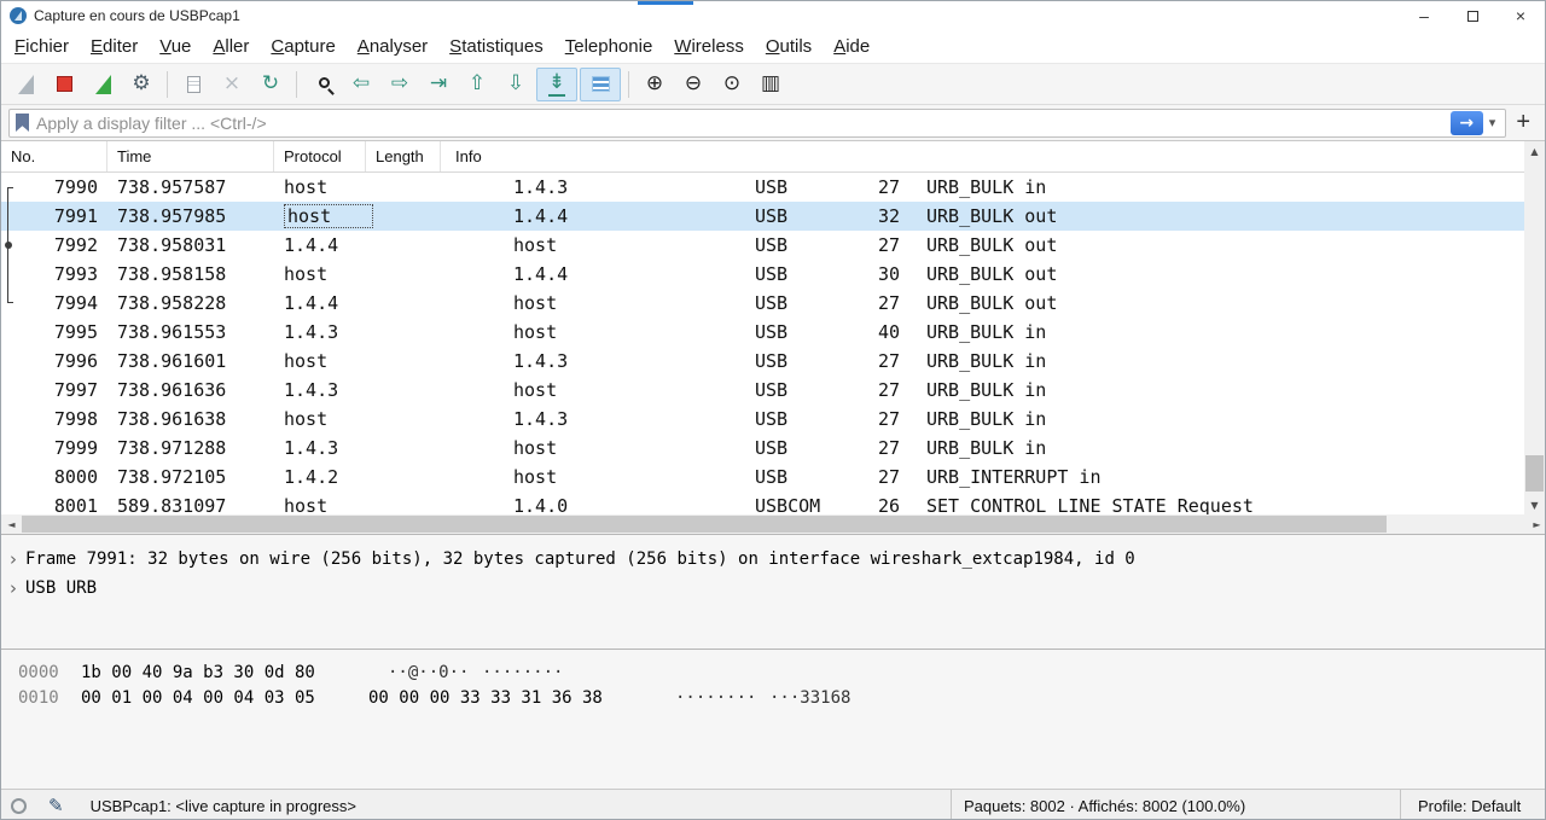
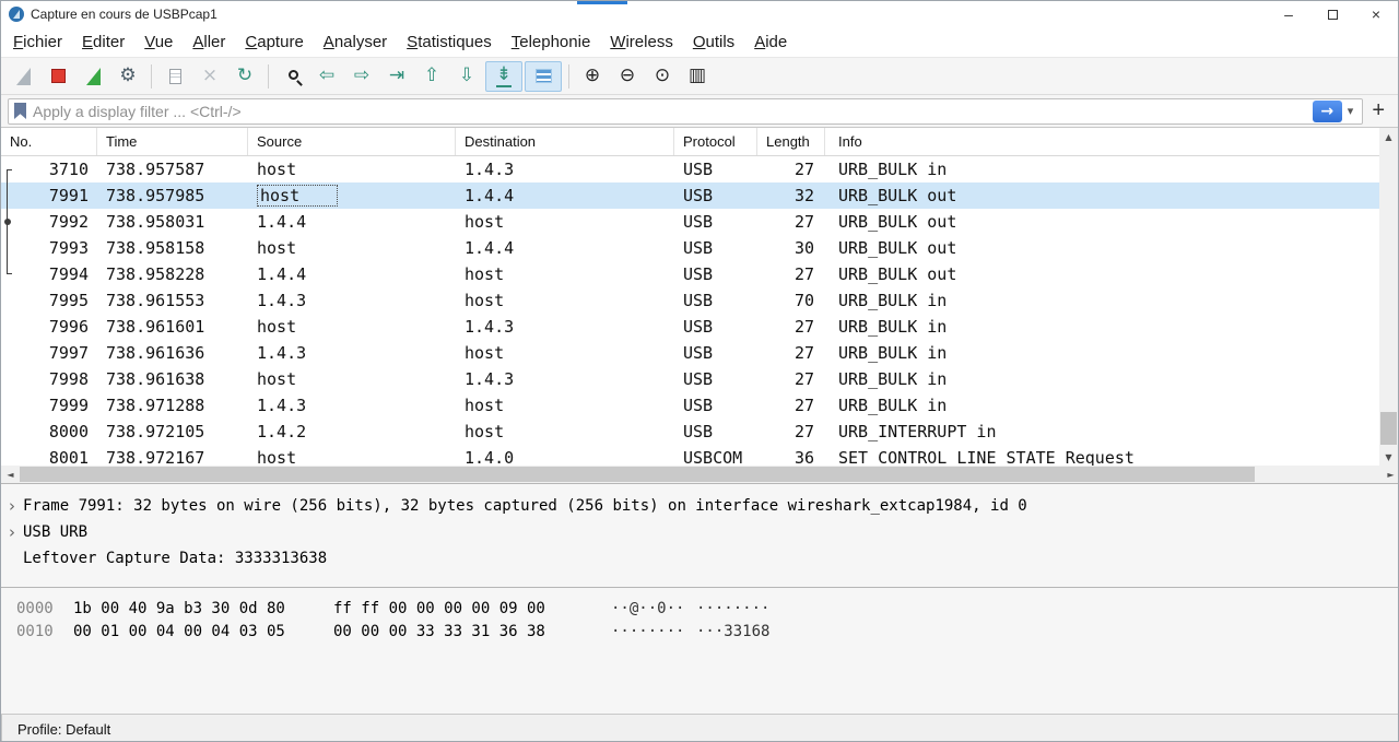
  Capture en cours de USBPcap1
  –
  ×
  Fichier
  Editer
  Vue
  Aller
  Capture
  Analyser
  Statistiques
  Telephonie
  Wireless
  Outils
  Aide
  ⚙
  ×
  ↻
  ⇦
  ⇨
  ⇥
  ⇧
  ⇩
  ⇟
  ⊕
  ⊖
  ⊙
  ▥
  Apply a display filter ... <Ctrl-/>
  →
  ▾
  +
  No.
  Time
+ Source
+ Destination
  Protocol
  Length
  Info
- 7990
+ 3710
  738.957587
  host
  1.4.3
  USB
  27
  URB_BULK in
  7991
  738.957985
  host
  1.4.4
  USB
  32
  URB_BULK out
  7992
  738.958031
  1.4.4
  host
  USB
  27
  URB_BULK out
  7993
  738.958158
  host
  1.4.4
  USB
  30
  URB_BULK out
  7994
  738.958228
  1.4.4
  host
  USB
  27
  URB_BULK out
  7995
  738.961553
  1.4.3
  host
  USB
- 40
+ 70
  URB_BULK in
  7996
  738.961601
  host
  1.4.3
  USB
  27
  URB_BULK in
  7997
  738.961636
  1.4.3
  host
  USB
  27
  URB_BULK in
  7998
  738.961638
  host
  1.4.3
  USB
  27
  URB_BULK in
  7999
  738.971288
  1.4.3
  host
  USB
  27
  URB_BULK in
  8000
  738.972105
  1.4.2
  host
  USB
  27
  URB_INTERRUPT in
  8001
- 589.831097
+ 738.972167
  host
  1.4.0
  USBCOM
- 26
+ 36
  SET_CONTROL_LINE_STATE Request
  ▲
  ▼
  ◄
  ►
  ›
  Frame 7991: 32 bytes on wire (256 bits), 32 bytes captured (256 bits) on interface wireshark_extcap1984, id 0
  ›
  USB URB
+ Leftover Capture Data: 3333313638
  0000
  1b 00 40 9a b3 30 0d 80
+ ff ff 00 00 00 00 09 00
  ··@··0··
  ········
  0010
  00 01 00 04 00 04 03 05
  00 00 00 33 33 31 36 38
  ········
  ···33168
- ✎
- USBPcap1: <live capture in progress>
- Paquets: 8002 · Affichés: 8002 (100.0%)
  Profile: Default
